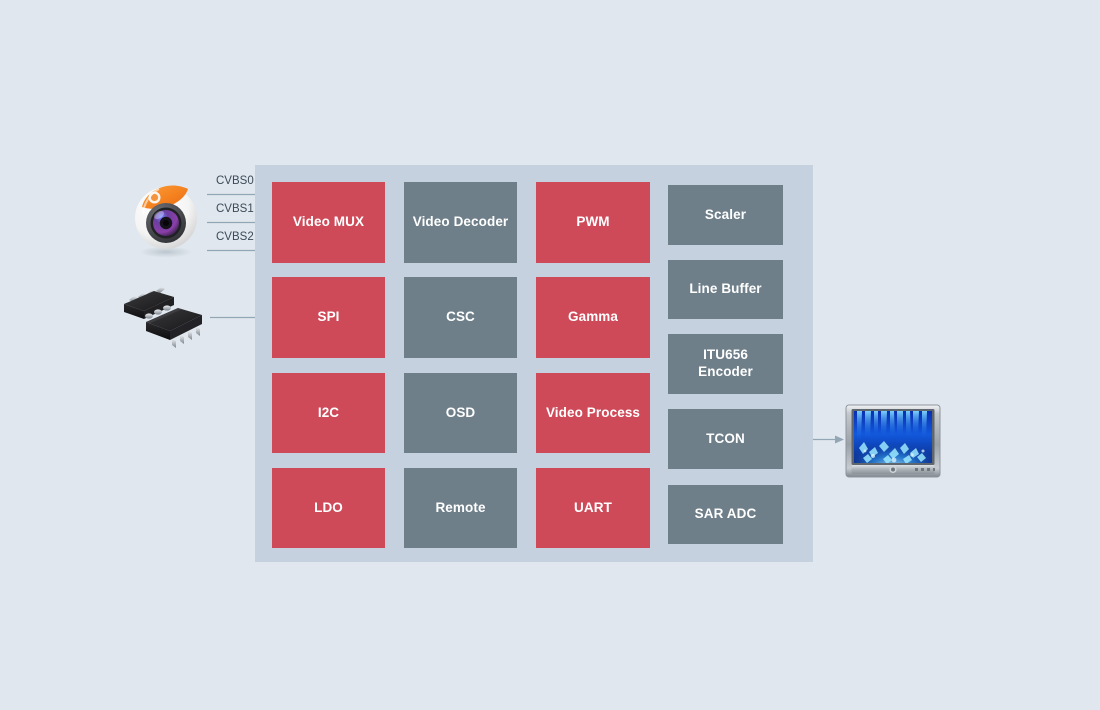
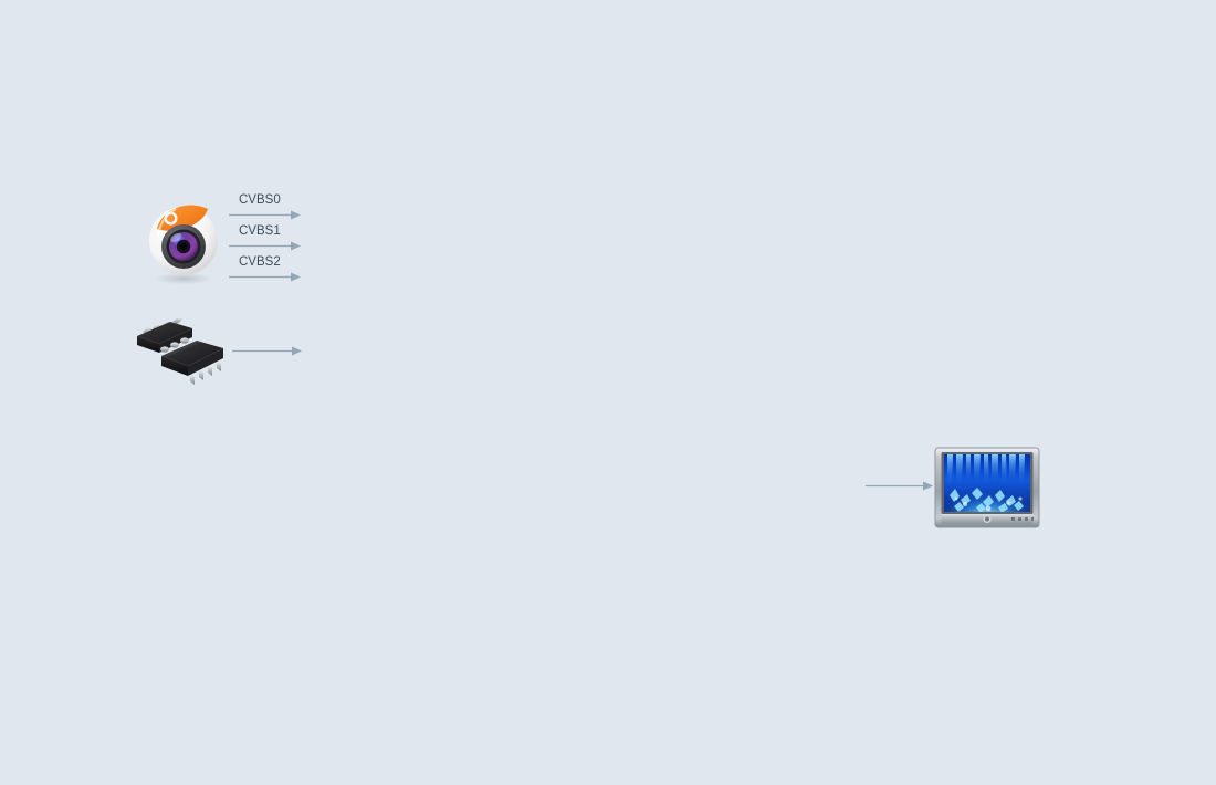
  CVBS0
  CVBS1
  CVBS2
- Video MUX
- SPI
- I2C
- LDO
- Video Decoder
- CSC
- OSD
- Remote
- PWM
- Gamma
- Video Process
- UART
- Scaler
- Line Buffer
- ITU656
- Encoder
- TCON
- SAR ADC
